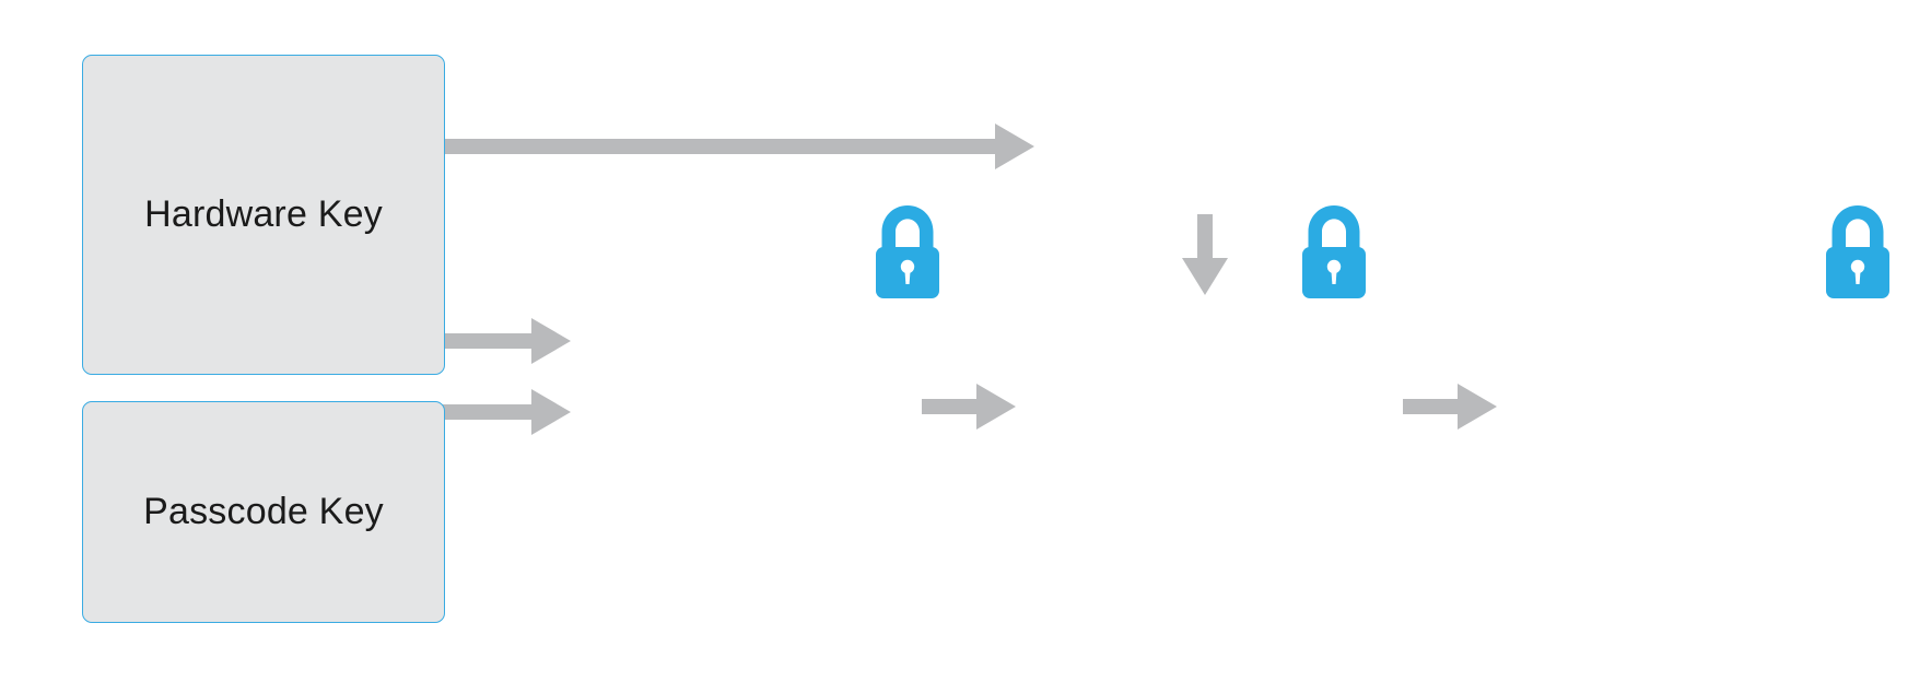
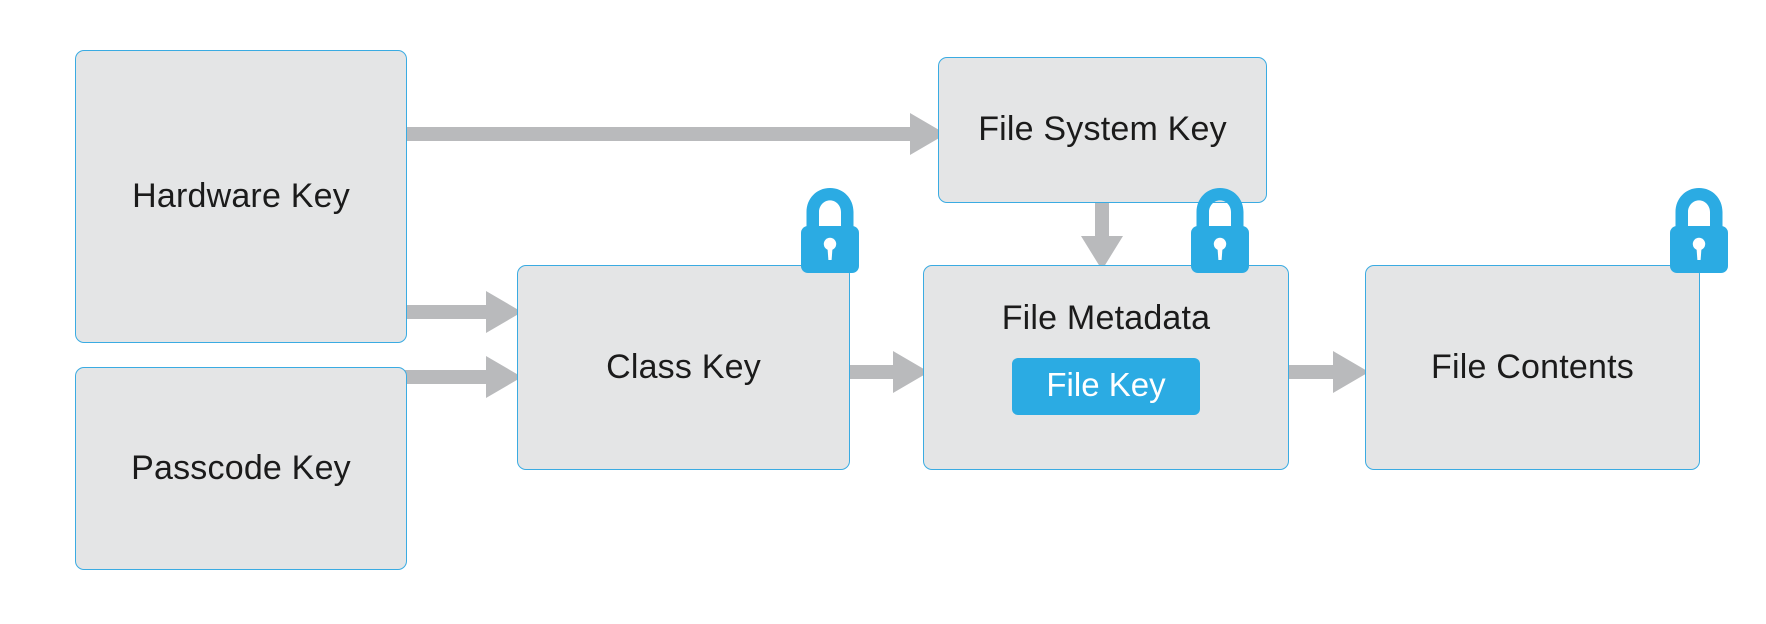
  Hardware Key
  Passcode Key
+ Class Key
+ File System Key
+ File Metadata
+ File Key
+ File Contents
